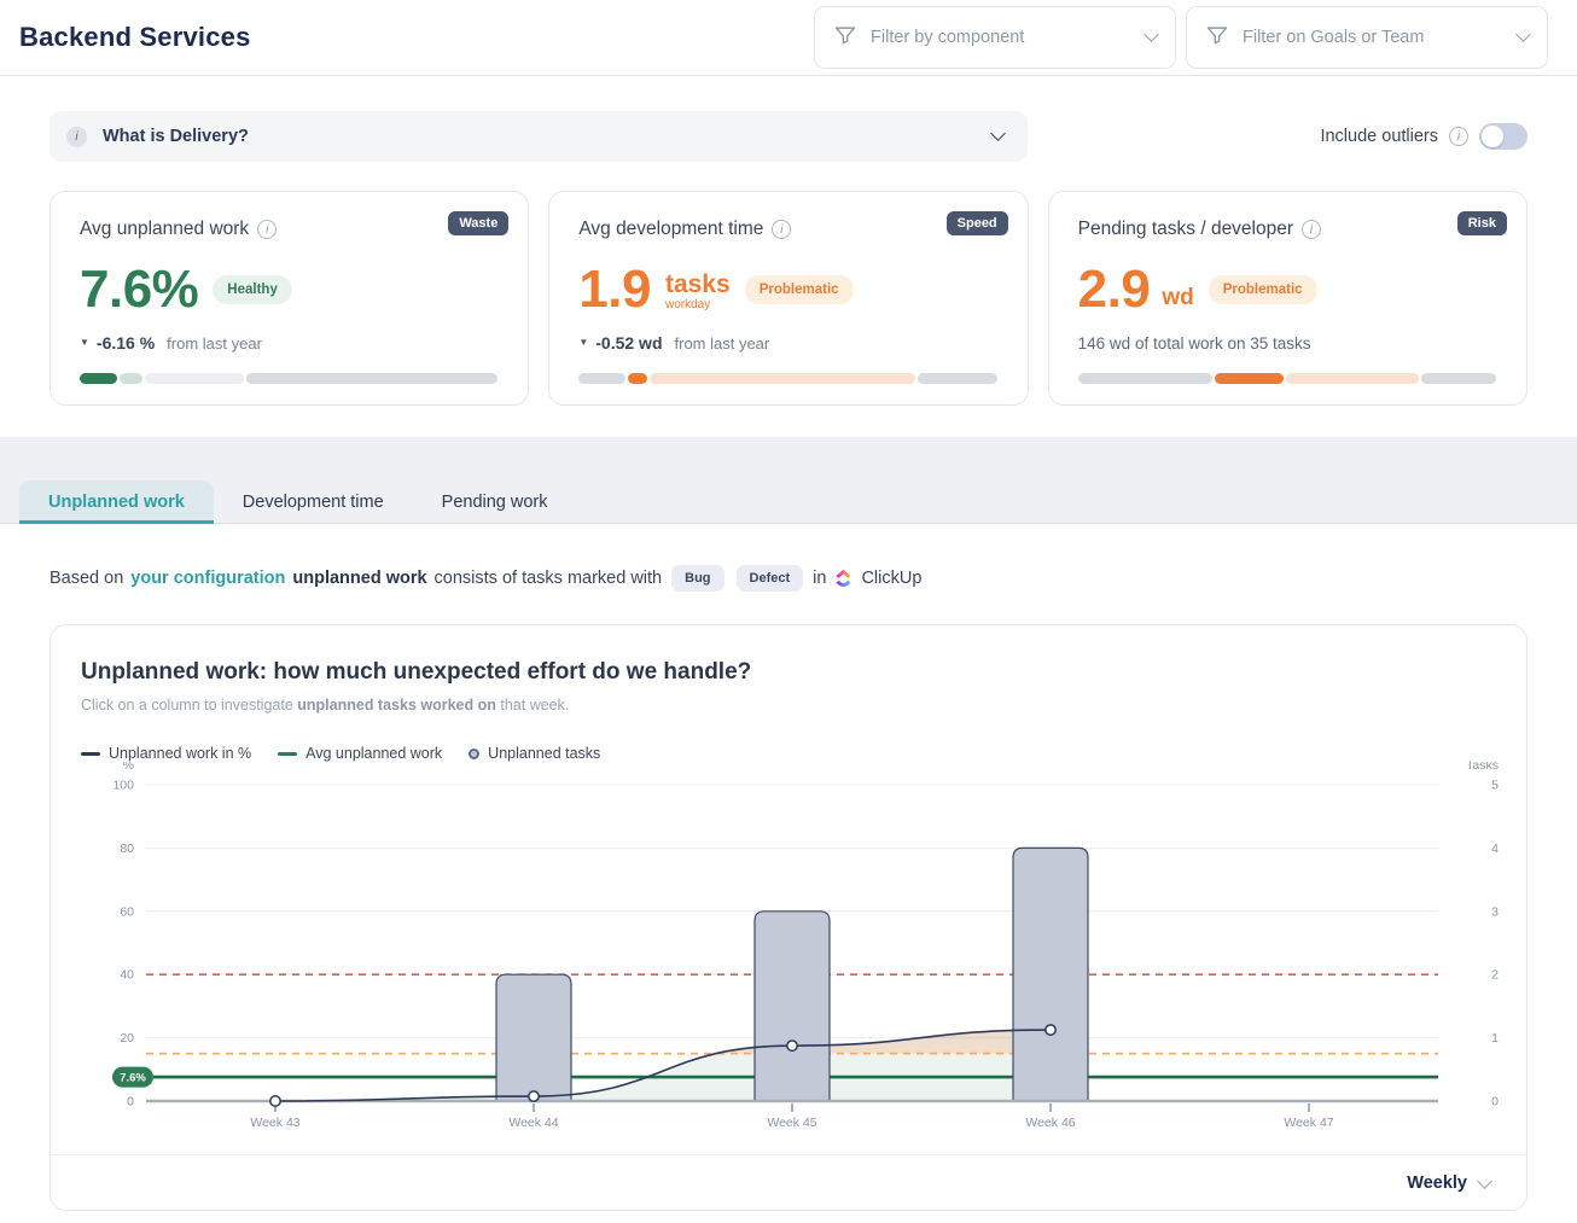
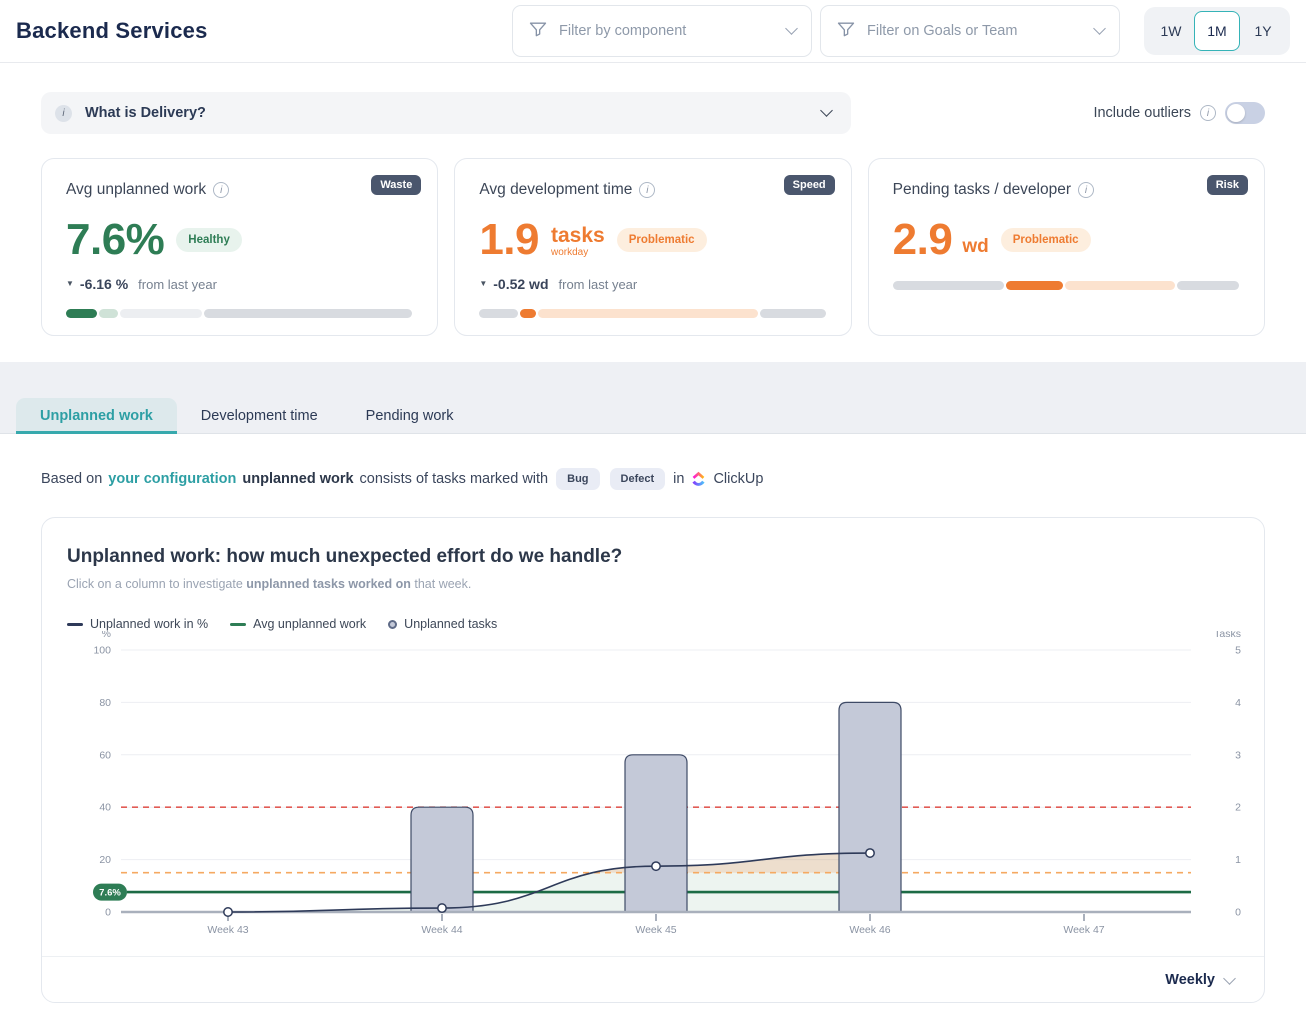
  Backend Services
  Filter by component
  Filter on Goals or Team
+ 1W
+ 1M
+ 1Y
  i
  What is Delivery?
  Include outliers
  i
  Avg unplanned work
  i
  Waste
  7.6%
  Healthy
  ▼
  -6.16 %
  from last year
  Avg development time
  i
  Speed
  1.9
  tasks
  workday
  Problematic
  ▼
  -0.52 wd
  from last year
  Pending tasks / developer
  i
  Risk
  2.9
  wd
  Problematic
- 146 wd of total work on 35 tasks
  Unplanned work
  Development time
  Pending work
  Based on
  your configuration
  unplanned work
  consists of tasks marked with
  Bug
  Defect
  in
  ClickUp
  Unplanned work: how much unexpected effort do we handle?
  Click on a column to investigate unplanned tasks worked on that week.
  Unplanned work in %
  Avg unplanned work
  Unplanned tasks
  7.6%
  Week 43
  Week 44
  Week 45
  Week 46
  Week 47
  %
  100
  80
  60
  40
  20
  0
  Tasks
  5
  4
  3
  2
  1
  0
  Weekly
